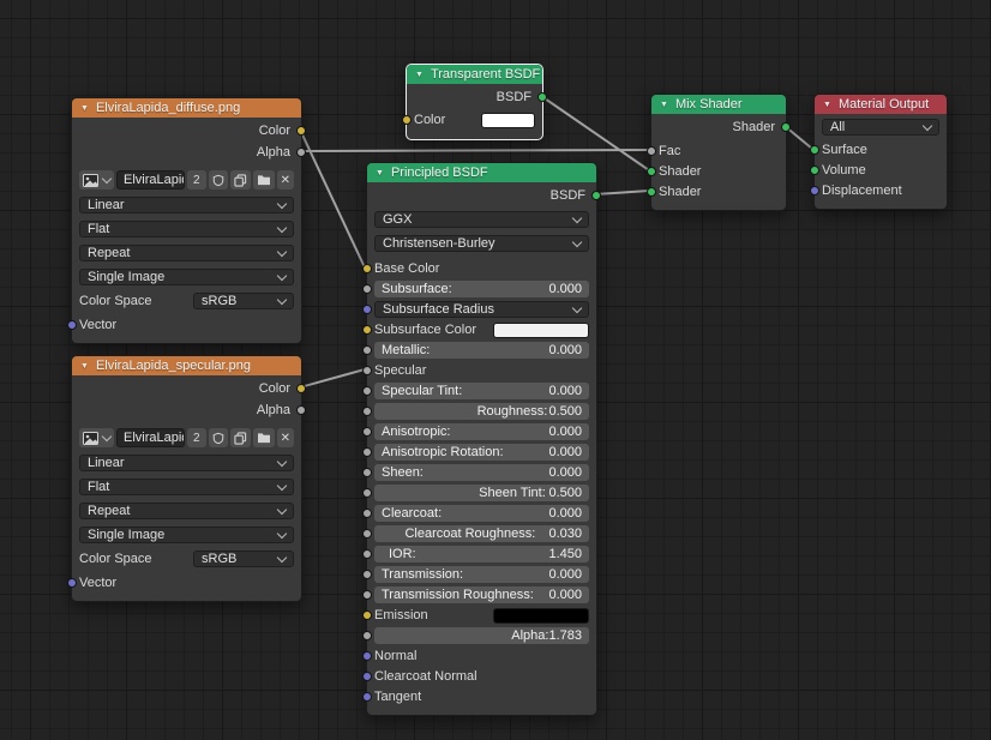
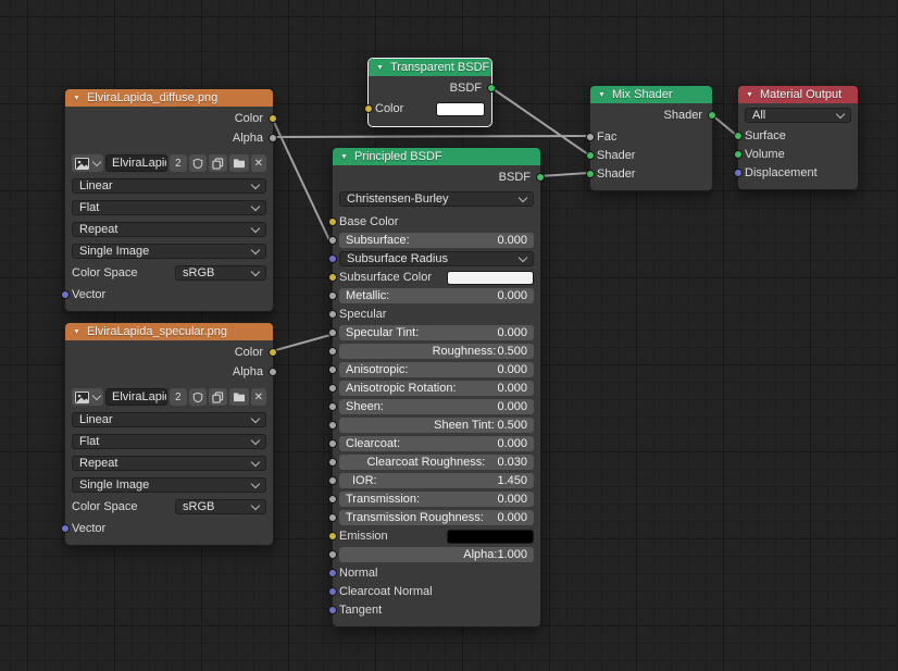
  ElviraLapida_diffuse.png
  Color
  Alpha
  ElviraLapi
  2
  ✕
  Linear
  Flat
  Repeat
  Single Image
  Color Space
  sRGB
  Vector
  ElviraLapida_specular.png
  Color
  Alpha
  ElviraLapi
  2
  ✕
  Linear
  Flat
  Repeat
  Single Image
  Color Space
  sRGB
  Vector
  Transparent BSDF
  BSDF
  Color
  Principled BSDF
  BSDF
- GGX
  Christensen-Burley
  Base Color
  Subsurface:
  0.000
  Subsurface Radius
  Subsurface Color
  Metallic:
  0.000
  Specular
  Specular Tint:
  0.000
  Roughness:
  0.500
  Anisotropic:
  0.000
  Anisotropic Rotation:
  0.000
  Sheen:
  0.000
  Sheen Tint:
  0.500
  Clearcoat:
  0.000
  Clearcoat Roughness:
  0.030
  IOR:
  1.450
  Transmission:
  0.000
  Transmission Roughness:
  0.000
  Emission
  Alpha:
- 1.783
+ 1.000
  Normal
  Clearcoat Normal
  Tangent
  Mix Shader
  Shader
  Fac
  Shader
  Shader
  Material Output
  All
  Surface
  Volume
  Displacement
